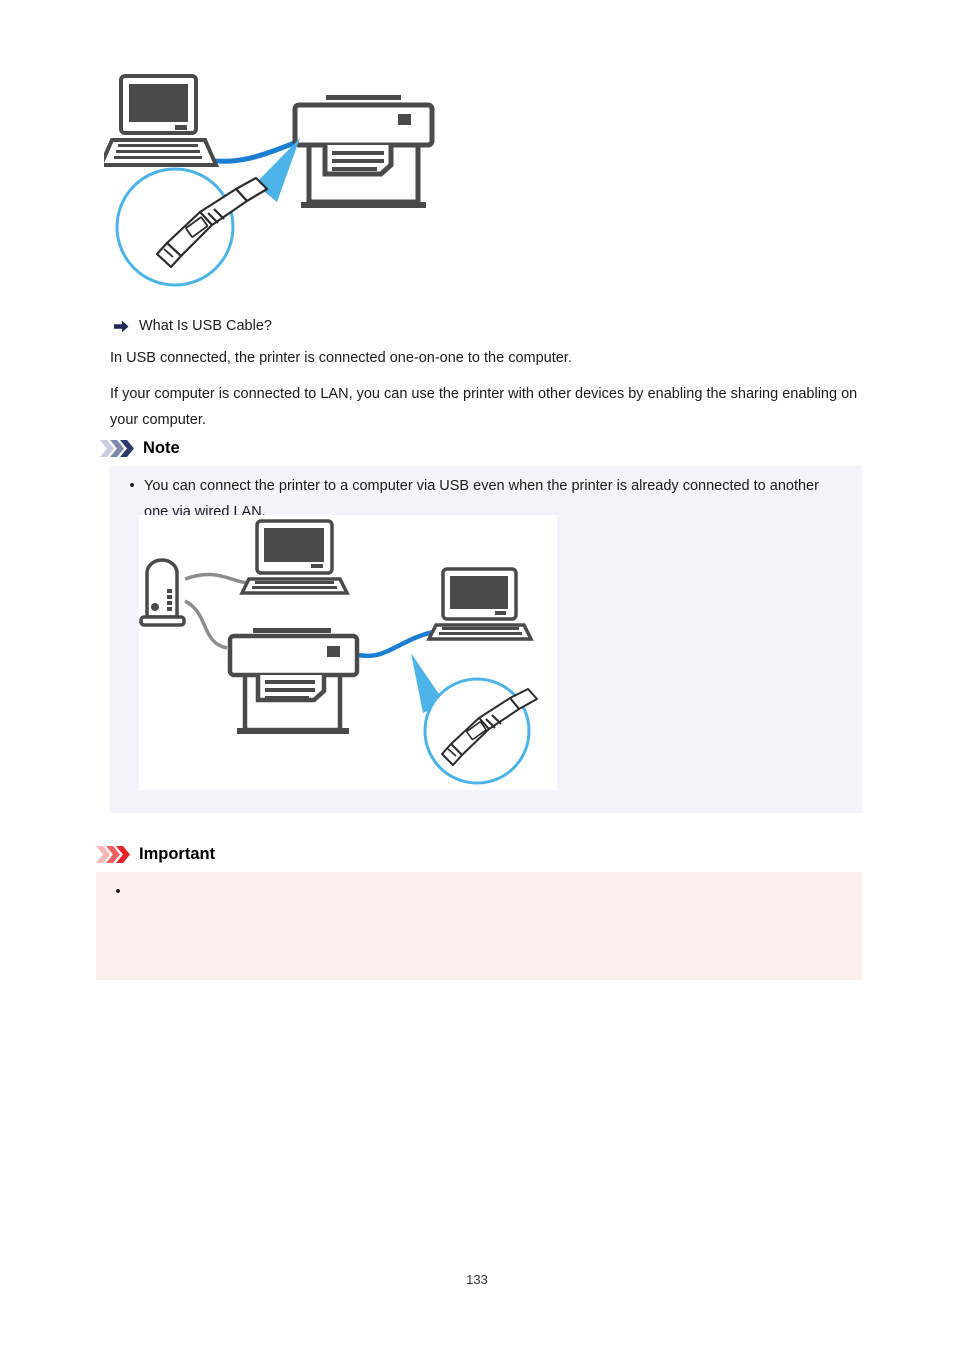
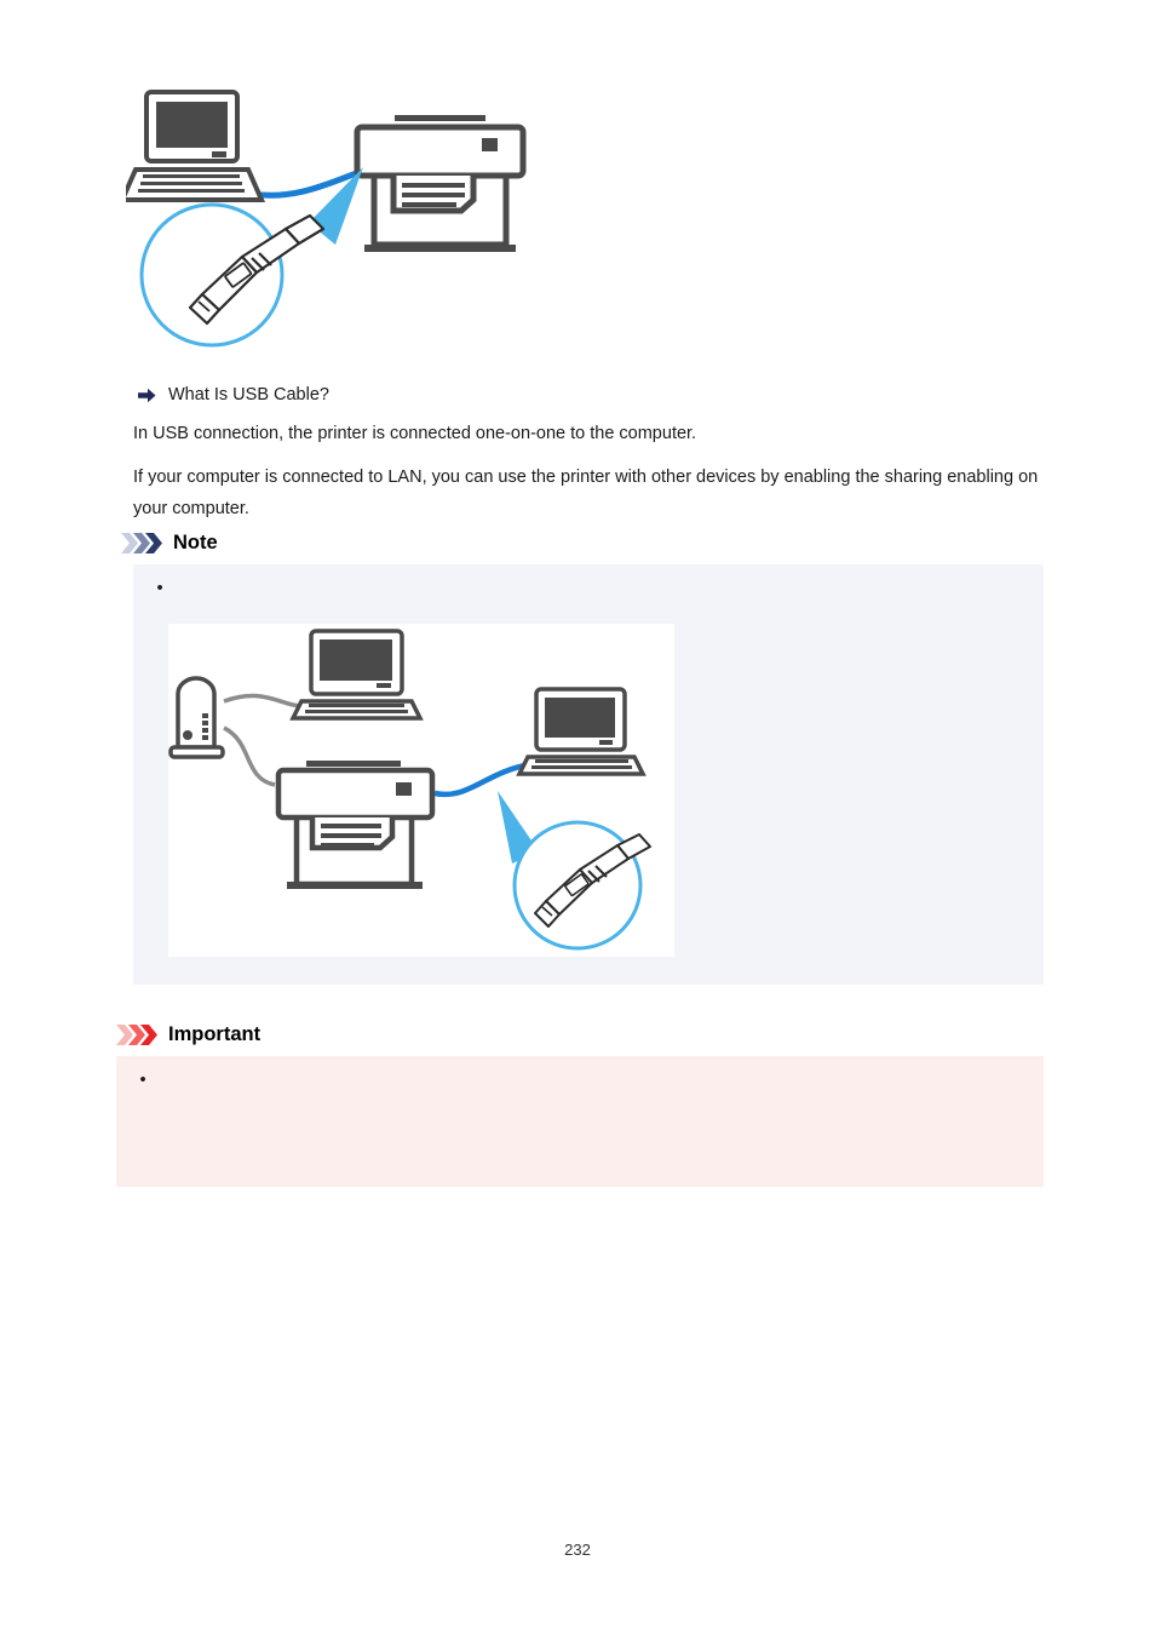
  What Is USB Cable?
- In USB connected, the printer is connected one-on-one to the computer.
+ In USB connection, the printer is connected one-on-one to the computer.
  If your computer is connected to LAN, you can use the printer with other devices by enabling the sharing enabling on your computer.
  Note
  •
- You can connect the printer to a computer via USB even when the printer is already connected to another one via wired LAN.
  Important
  •
- 133
+ 232
